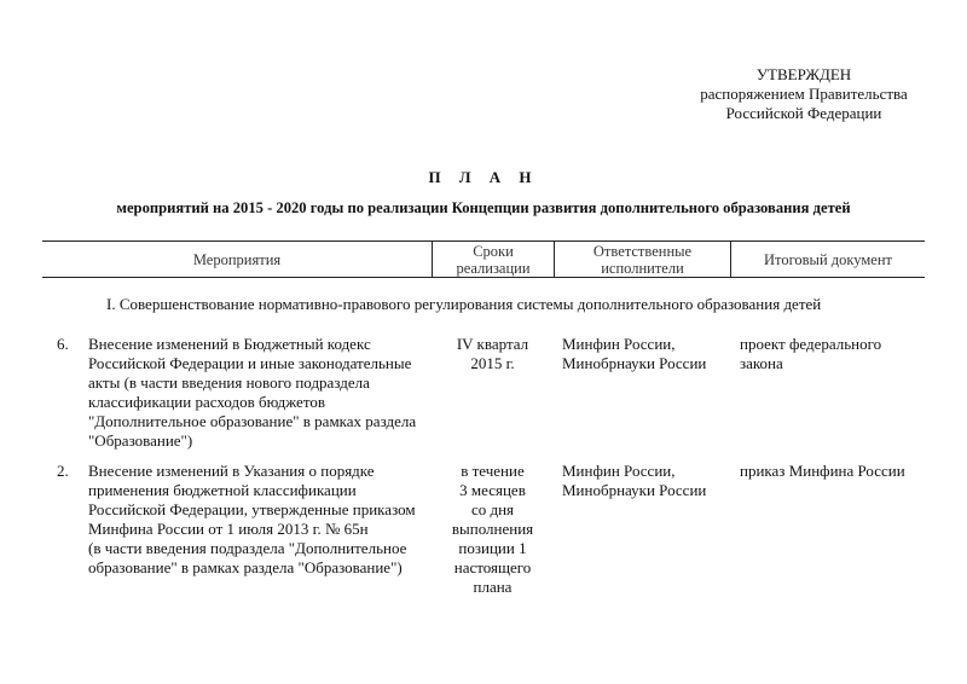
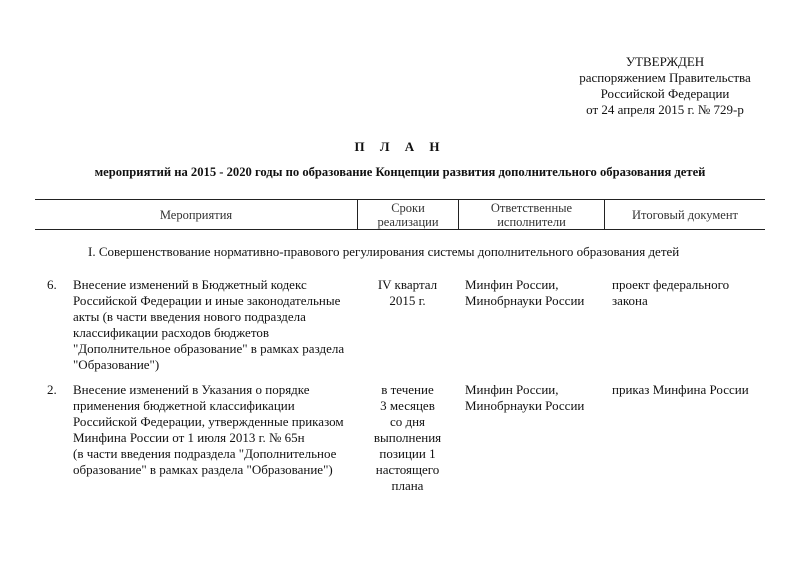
  УТВЕРЖДЕН
  распоряжением Правительства
  Российской Федерации
+ от 24 апреля 2015 г. № 729-р
  П Л А Н
- мероприятий на 2015 - 2020 годы по реализации Концепции развития дополнительного образования детей
+ мероприятий на 2015 - 2020 годы по образование Концепции развития дополнительного образования детей
  Мероприятия
  Сроки
  реализации
  Ответственные
  исполнители
  Итоговый документ
  I. Совершенствование нормативно-правового регулирования системы дополнительного образования детей
  6.
  Внесение изменений в Бюджетный кодекс
  Российской Федерации и иные законодательные
  акты (в части введения нового подраздела
  классификации расходов бюджетов
  "Дополнительное образование" в рамках раздела
  "Образование")
  IV квартал
  2015 г.
  Минфин России,
  Минобрнауки России
  проект федерального
  закона
  2.
  Внесение изменений в Указания о порядке
  применения бюджетной классификации
  Российской Федерации, утвержденные приказом
  Минфина России от 1 июля 2013 г. № 65н
  (в части введения подраздела "Дополнительное
  образование" в рамках раздела "Образование")
  в течение
  3 месяцев
  со дня
  выполнения
  позиции 1
  настоящего
  плана
  Минфин России,
  Минобрнауки России
  приказ Минфина России
